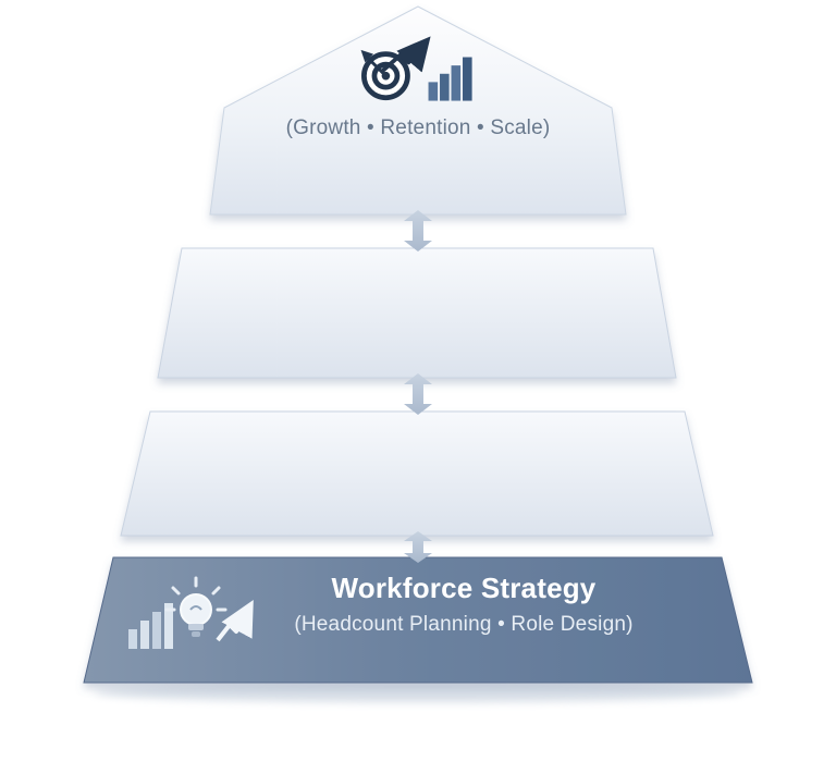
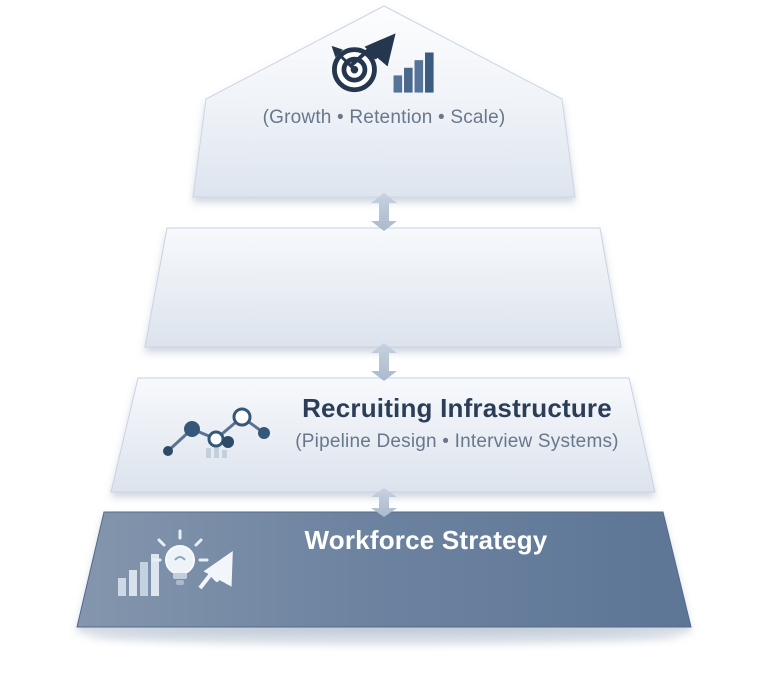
  (Growth • Retention • Scale)
+ Recruiting Infrastructure
+ (Pipeline Design • Interview Systems)
  Workforce Strategy
- (Headcount Planning • Role Design)
